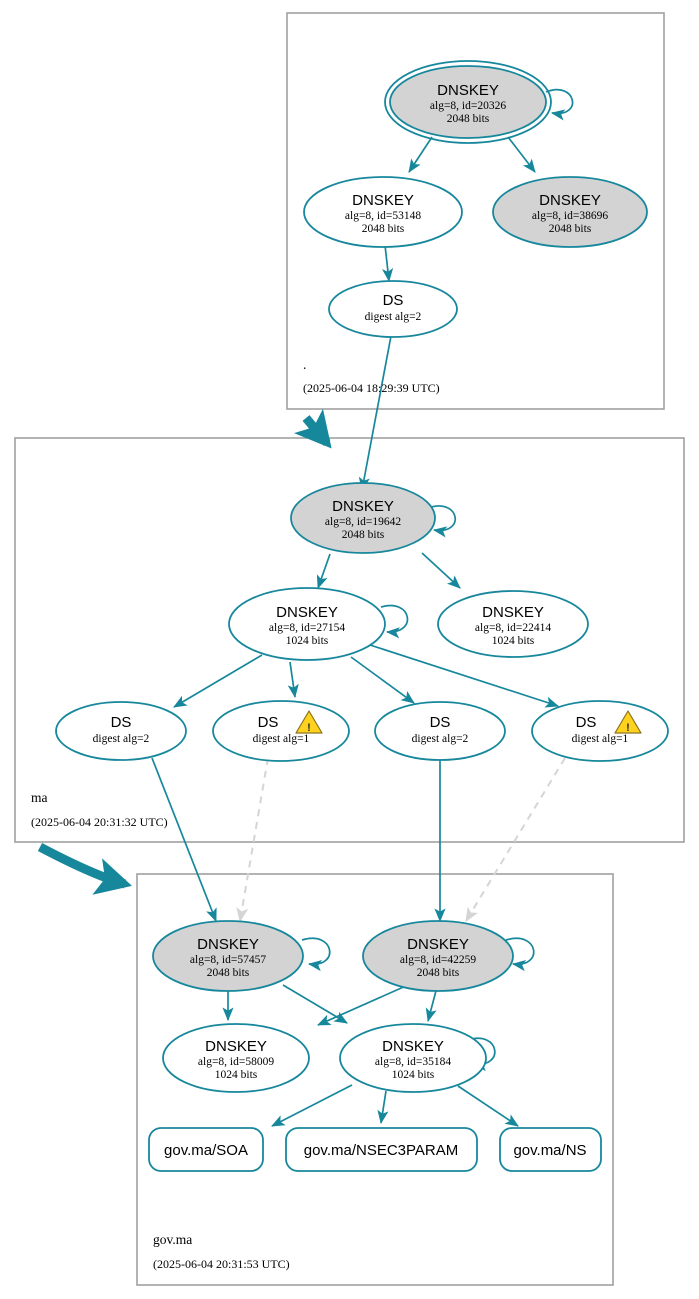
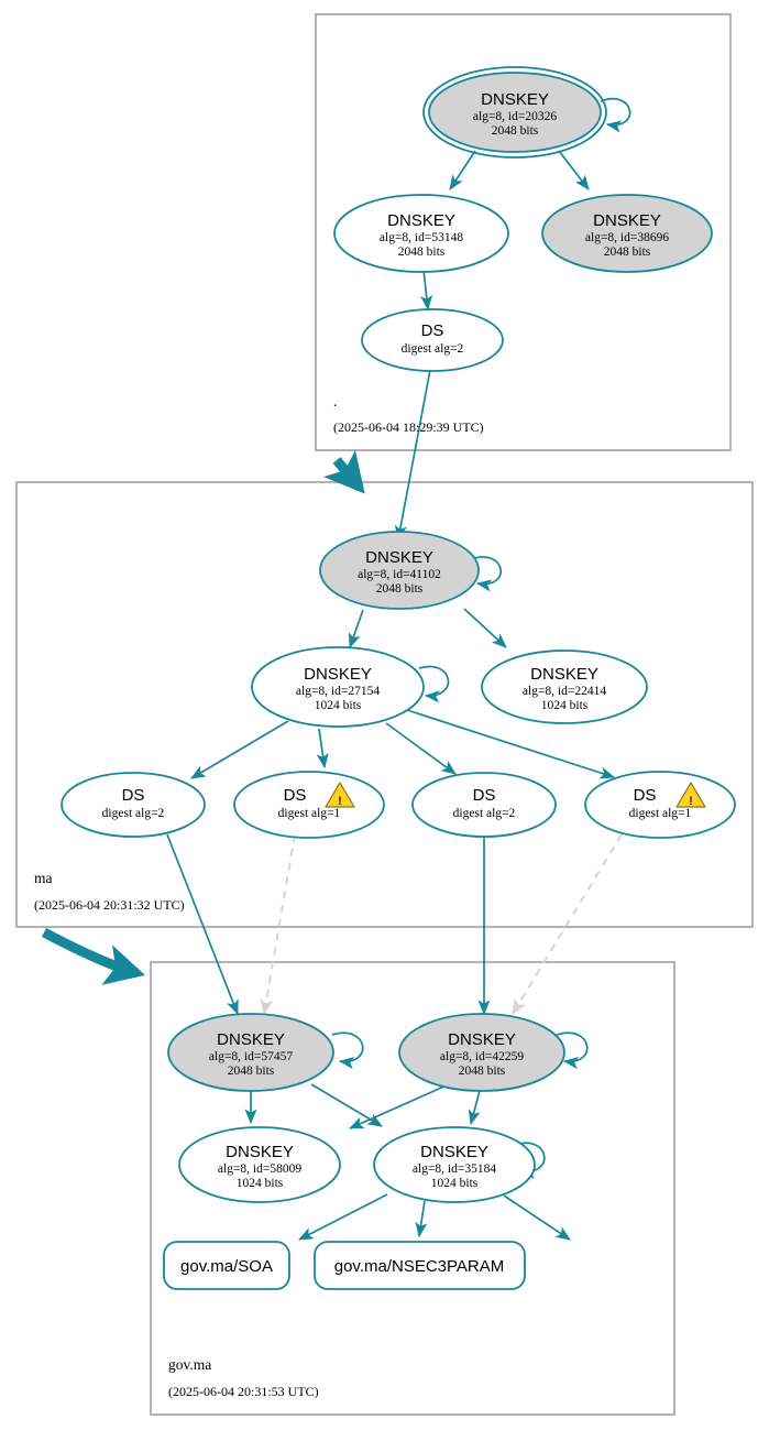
  DNSKEY
  alg=8, id=20326
  2048 bits
  DNSKEY
  alg=8, id=53148
  2048 bits
  DNSKEY
  alg=8, id=38696
  2048 bits
  DS
  digest alg=2
  .
  (2025-06-04 18:29:39 UTC)
  DNSKEY
- alg=8, id=19642
+ alg=8, id=41102
  2048 bits
  DNSKEY
  alg=8, id=27154
  1024 bits
  DNSKEY
  alg=8, id=22414
  1024 bits
  DS
  digest alg=2
  DS
  digest alg=1
  !
  DS
  digest alg=2
  DS
  digest alg=1
  !
  ma
  (2025-06-04 20:31:32 UTC)
  DNSKEY
  alg=8, id=57457
  2048 bits
  DNSKEY
  alg=8, id=42259
  2048 bits
  DNSKEY
  alg=8, id=58009
  1024 bits
  DNSKEY
  alg=8, id=35184
  1024 bits
  gov.ma/SOA
  gov.ma/NSEC3PARAM
- gov.ma/NS
  gov.ma
  (2025-06-04 20:31:53 UTC)
